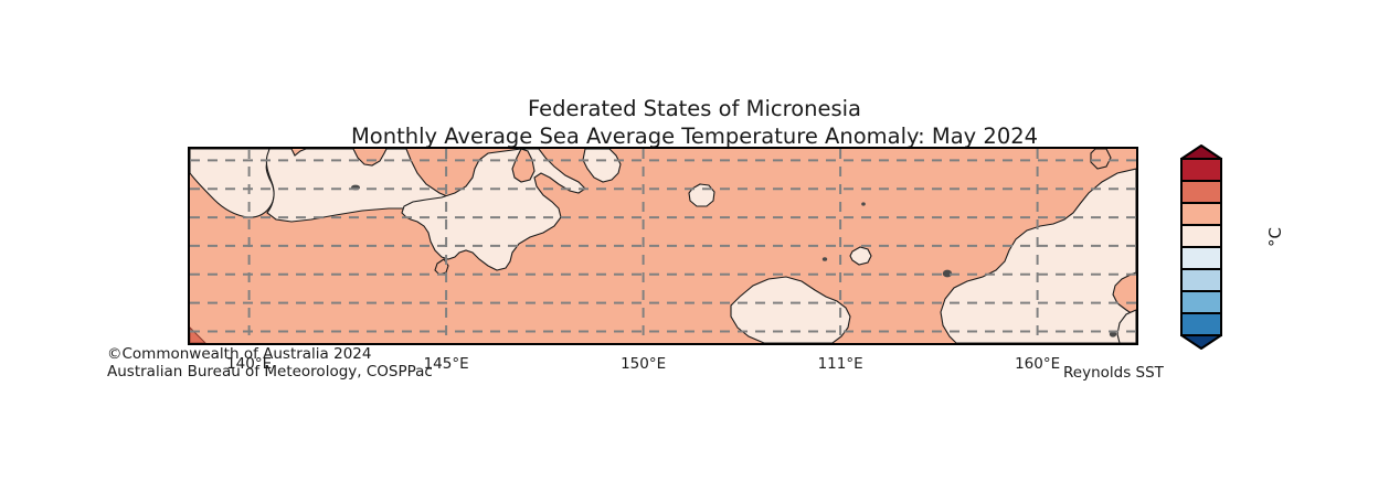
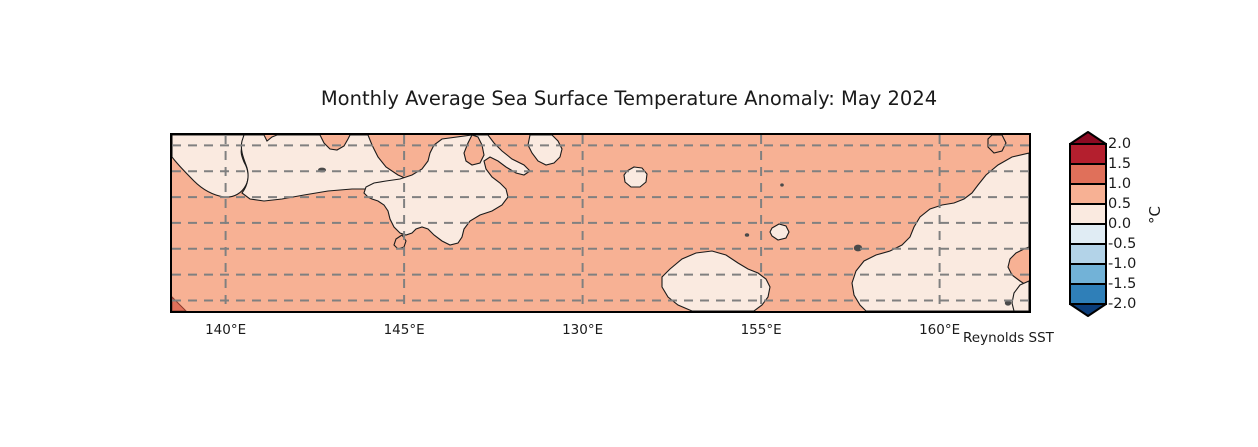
- Federated States of Micronesia
- Monthly Average Sea Average Temperature Anomaly: May 2024
+ Monthly Average Sea Surface Temperature Anomaly: May 2024
  140°E
  145°E
- 150°E
+ 130°E
- 111°E
+ 155°E
  160°E
- ©Commonwealth of Australia 2024
- Australian Bureau of Meteorology, COSPPac
  Reynolds SST
+ 2.0
+ 1.5
+ 1.0
+ 0.5
+ 0.0
+ -0.5
+ -1.0
+ -1.5
+ -2.0
